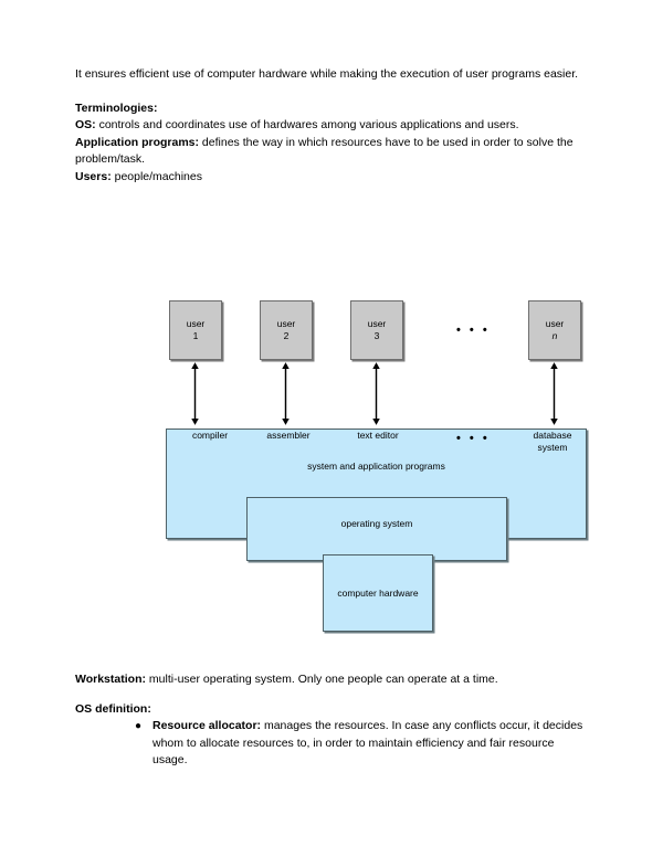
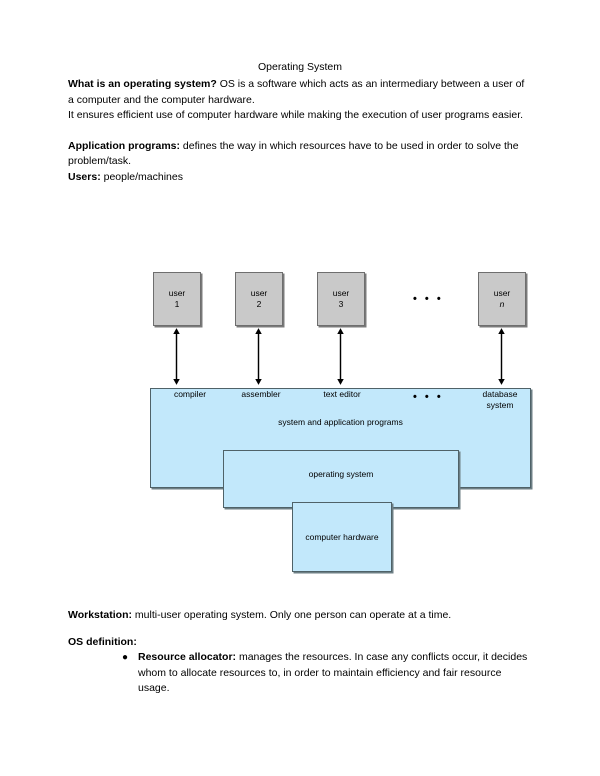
+ Operating System
+ What is an operating system? OS is a software which acts as an intermediary between a user of a computer and the computer hardware.
  It ensures efficient use of computer hardware while making the execution of user programs easier.
- Terminologies:
- OS: controls and coordinates use of hardwares among various applications and users.
  Application programs: defines the way in which resources have to be used in order to solve the problem/task.
  Users: people/machines
  user
  1
  user
  2
  user
  3
  user
  n
  • • •
  compiler
  assembler
  text editor
  • • •
  database
  system
  system and application programs
  operating system
  computer hardware
- Workstation: multi-user operating system. Only one people can operate at a time.
+ Workstation: multi-user operating system. Only one person can operate at a time.
  OS definition:
  ●
  Resource allocator: manages the resources. In case any conflicts occur, it decides whom to allocate resources to, in order to maintain efficiency and fair resource usage.
